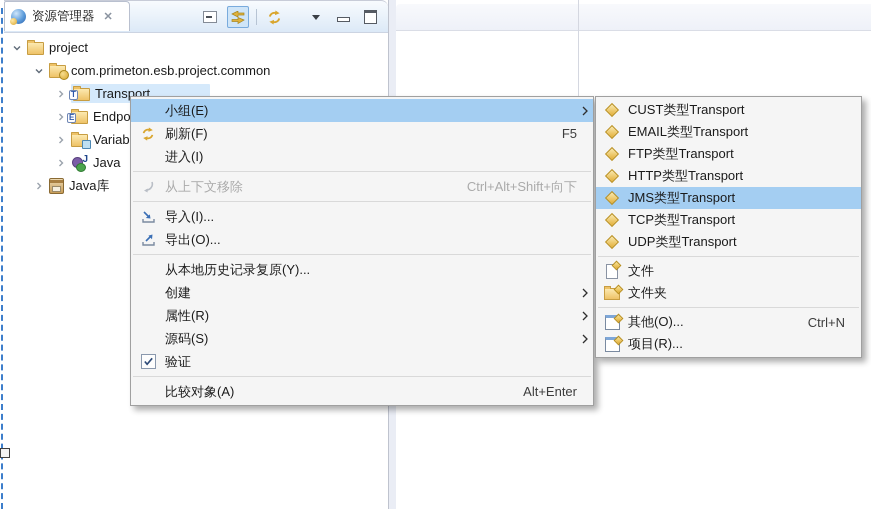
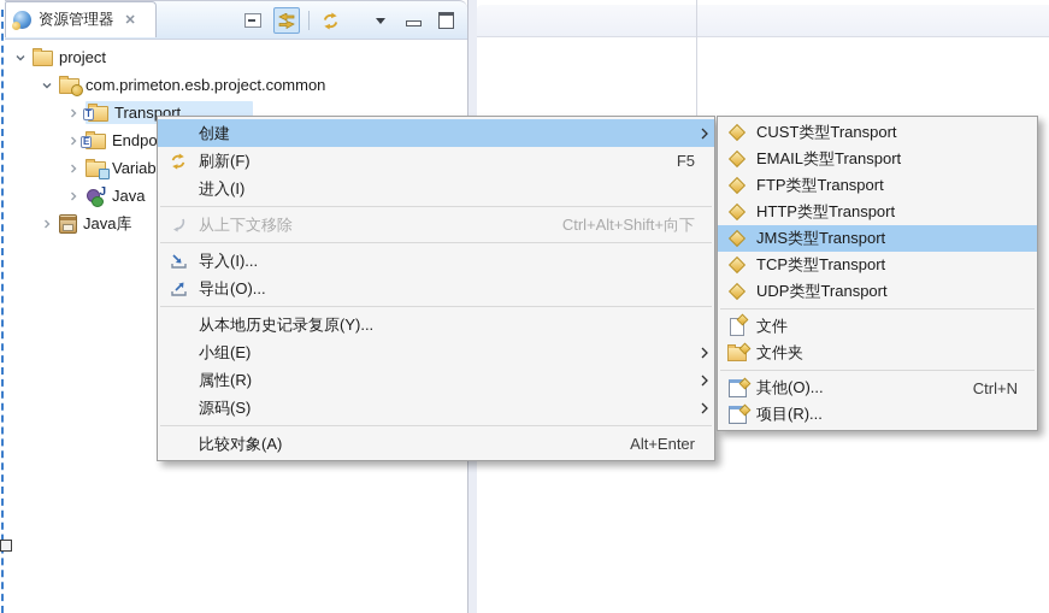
  资源管理器
  ✕
  project
  com.primeton.esb.project.common
  T
  Transport
  E
  Endpo
  Variab
  J
  Java
  Java库
- 小组(E)
+ 创建
  刷新(F)
  F5
  进入(I)
  从上下文移除
  Ctrl+Alt+Shift+向下
  导入(I)...
  导出(O)...
  从本地历史记录复原(Y)...
- 创建
+ 小组(E)
  属性(R)
  源码(S)
- 验证
  比较对象(A)
  Alt+Enter
  CUST类型Transport
  EMAIL类型Transport
  FTP类型Transport
  HTTP类型Transport
  JMS类型Transport
  TCP类型Transport
  UDP类型Transport
  文件
  文件夹
  其他(O)...
  Ctrl+N
  项目(R)...
